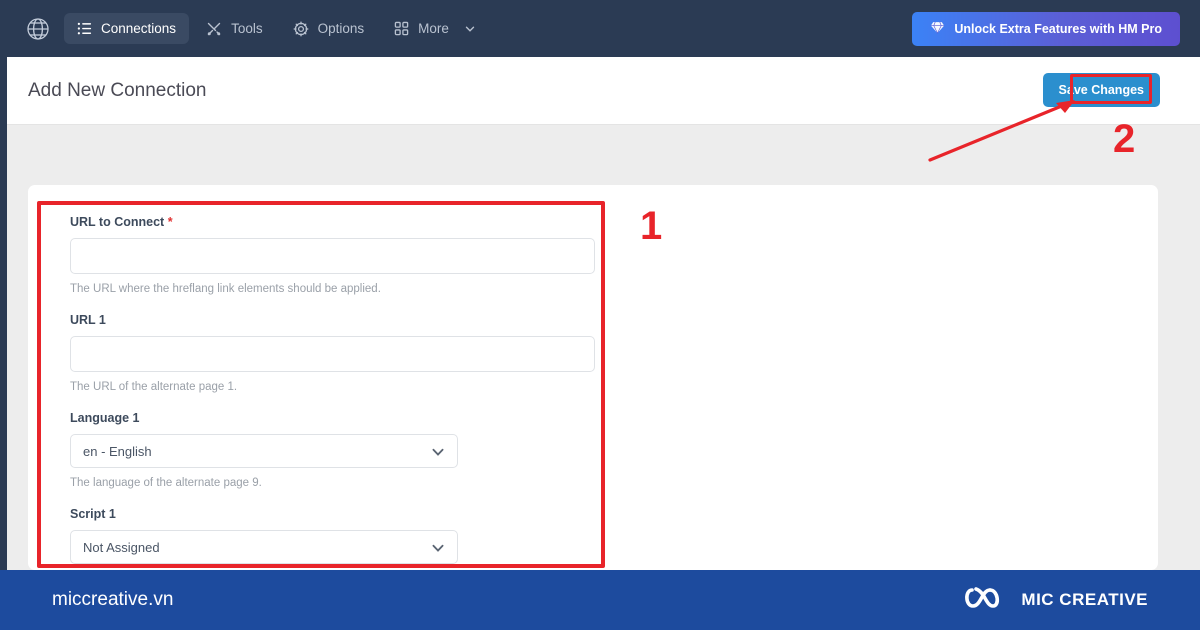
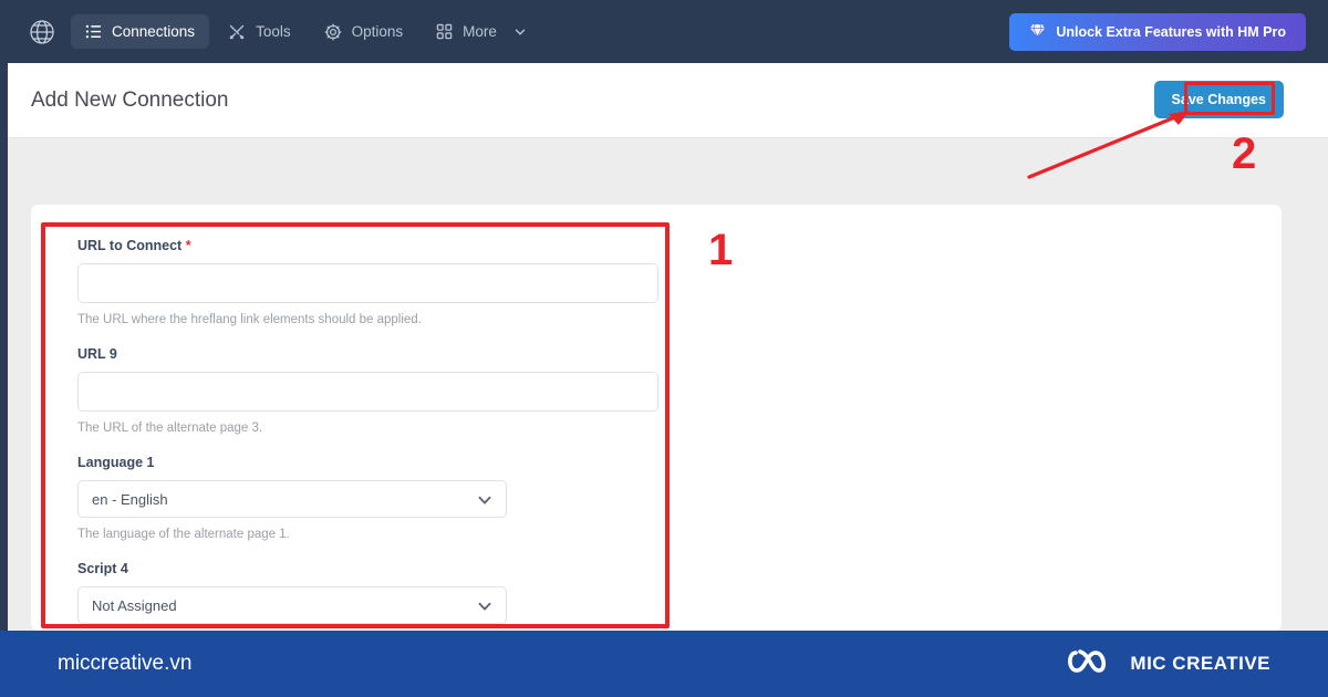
  Connections
  Tools
  Options
  More
  Unlock Extra Features with HM Pro
  Add New Connection
  Save Changes
  URL to Connect *
  The URL where the hreflang link elements should be applied.
- URL 1
+ URL 9
- The URL of the alternate page 1.
+ The URL of the alternate page 3.
  Language 1
  en - English
- The language of the alternate page 9.
+ The language of the alternate page 1.
- Script 1
+ Script 4
  Not Assigned
  1
  2
  miccreative.vn
  MIC CREATIVE
